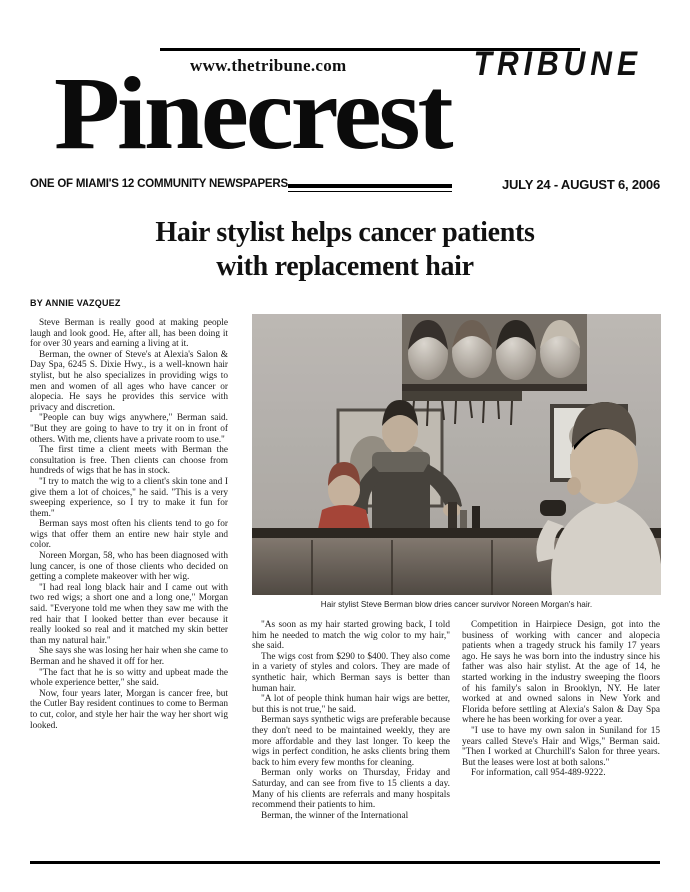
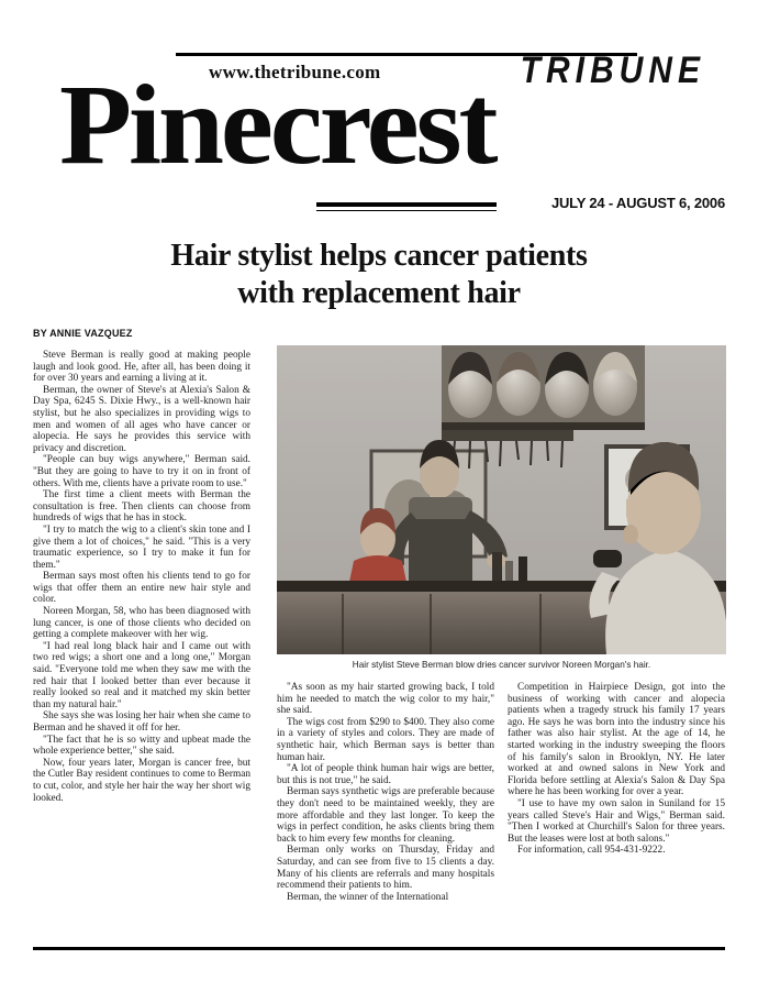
  www.thetribune.com
  TRIBUNE
  Pinecrest
- ONE OF MIAMI'S 12 COMMUNITY NEWSPAPERS
  JULY 24 - AUGUST 6, 2006
  Hair stylist helps cancer patients
  with replacement hair
  BY ANNIE VAZQUEZ
  Steve Berman is really good at making people laugh and look good. He, after all, has been doing it for over 30 years and earning a living at it.
  Berman, the owner of Steve's at Alexia's Salon & Day Spa, 6245 S. Dixie Hwy., is a well-known hair stylist, but he also specializes in providing wigs to men and women of all ages who have cancer or alopecia. He says he provides this service with privacy and discretion.
  "People can buy wigs anywhere," Berman said. "But they are going to have to try it on in front of others. With me, clients have a private room to use."
  The first time a client meets with Berman the consultation is free. Then clients can choose from hundreds of wigs that he has in stock.
- "I try to match the wig to a client's skin tone and I give them a lot of choices," he said. "This is a very sweeping experience, so I try to make it fun for them."
+ "I try to match the wig to a client's skin tone and I give them a lot of choices," he said. "This is a very traumatic experience, so I try to make it fun for them."
  Berman says most often his clients tend to go for wigs that offer them an entire new hair style and color.
  Noreen Morgan, 58, who has been diagnosed with lung cancer, is one of those clients who decided on getting a complete makeover with her wig.
  "I had real long black hair and I came out with two red wigs; a short one and a long one," Morgan said. "Everyone told me when they saw me with the red hair that I looked better than ever because it really looked so real and it matched my skin better than my natural hair."
  She says she was losing her hair when she came to Berman and he shaved it off for her.
  "The fact that he is so witty and upbeat made the whole experience better," she said.
  Now, four years later, Morgan is cancer free, but the Cutler Bay resident continues to come to Berman to cut, color, and style her hair the way her short wig looked.
  Hair stylist Steve Berman blow dries cancer survivor Noreen Morgan's hair.
  "As soon as my hair started growing back, I told him he needed to match the wig color to my hair," she said.
  The wigs cost from $290 to $400. They also come in a variety of styles and colors. They are made of synthetic hair, which Berman says is better than human hair.
  "A lot of people think human hair wigs are better, but this is not true," he said.
  Berman says synthetic wigs are preferable because they don't need to be maintained weekly, they are more affordable and they last longer. To keep the wigs in perfect condition, he asks clients bring them back to him every few months for cleaning.
  Berman only works on Thursday, Friday and Saturday, and can see from five to 15 clients a day. Many of his clients are referrals and many hospitals recommend their patients to him.
  Berman, the winner of the International
  Competition in Hairpiece Design, got into the business of working with cancer and alopecia patients when a tragedy struck his family 17 years ago. He says he was born into the industry since his father was also hair stylist. At the age of 14, he started working in the industry sweeping the floors of his family's salon in Brooklyn, NY. He later worked at and owned salons in New York and Florida before settling at Alexia's Salon & Day Spa where he has been working for over a year.
  "I use to have my own salon in Suniland for 15 years called Steve's Hair and Wigs," Berman said. "Then I worked at Churchill's Salon for three years. But the leases were lost at both salons."
- For information, call 954-489-9222.
+ For information, call 954-431-9222.
